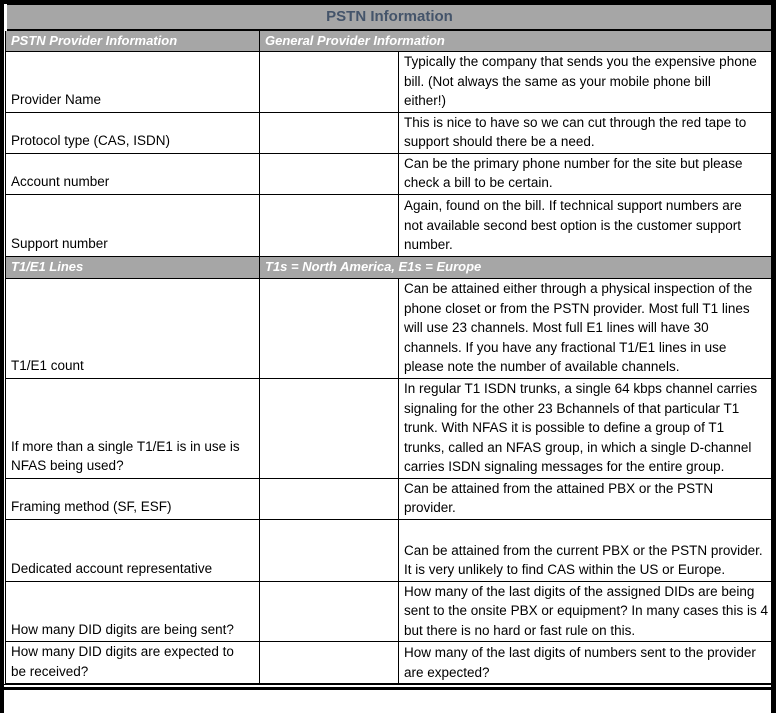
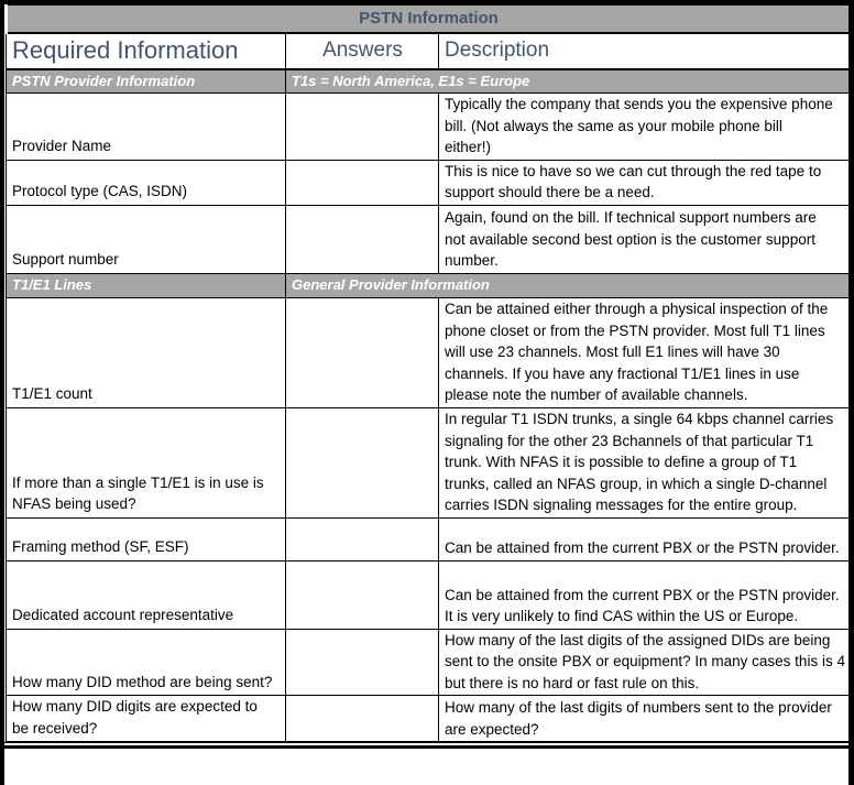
  PSTN Information
+ Required Information	Answers	Description
- PSTN Provider Information	General Provider Information
+ PSTN Provider Information	T1s = North America, E1s = Europe
  Provider Name		Typically the company that sends you the expensive phone bill. (Not always the same as your mobile phone bill either!)
  Protocol type (CAS, ISDN)		This is nice to have so we can cut through the red tape to support should there be a need.
- Account number		Can be the primary phone number for the site but please check a bill to be certain.
  Support number		Again, found on the bill. If technical support numbers are not available second best option is the customer support number.
- T1/E1 Lines	T1s = North America, E1s = Europe
+ T1/E1 Lines	General Provider Information
  T1/E1 count		Can be attained either through a physical inspection of the phone closet or from the PSTN provider. Most full T1 lines will use 23 channels. Most full E1 lines will have 30 channels. If you have any fractional T1/E1 lines in use please note the number of available channels.
  If more than a single T1/E1 is in use is NFAS being used?		In regular T1 ISDN trunks, a single 64 kbps channel carries signaling for the other 23 Bchannels of that particular T1 trunk. With NFAS it is possible to define a group of T1 trunks, called an NFAS group, in which a single D-channel carries ISDN signaling messages for the entire group.
- Framing method (SF, ESF)		Can be attained from the attained PBX or the PSTN provider.
+ Framing method (SF, ESF)		Can be attained from the current PBX or the PSTN provider.
  Dedicated account representative		Can be attained from the current PBX or the PSTN provider. It is very unlikely to find CAS within the US or Europe.
- How many DID digits are being sent?		How many of the last digits of the assigned DIDs are being sent to the onsite PBX or equipment? In many cases this is 4 but there is no hard or fast rule on this.
+ How many DID method are being sent?		How many of the last digits of the assigned DIDs are being sent to the onsite PBX or equipment? In many cases this is 4 but there is no hard or fast rule on this.
  How many DID digits are expected to be received?		How many of the last digits of numbers sent to the provider are expected?
